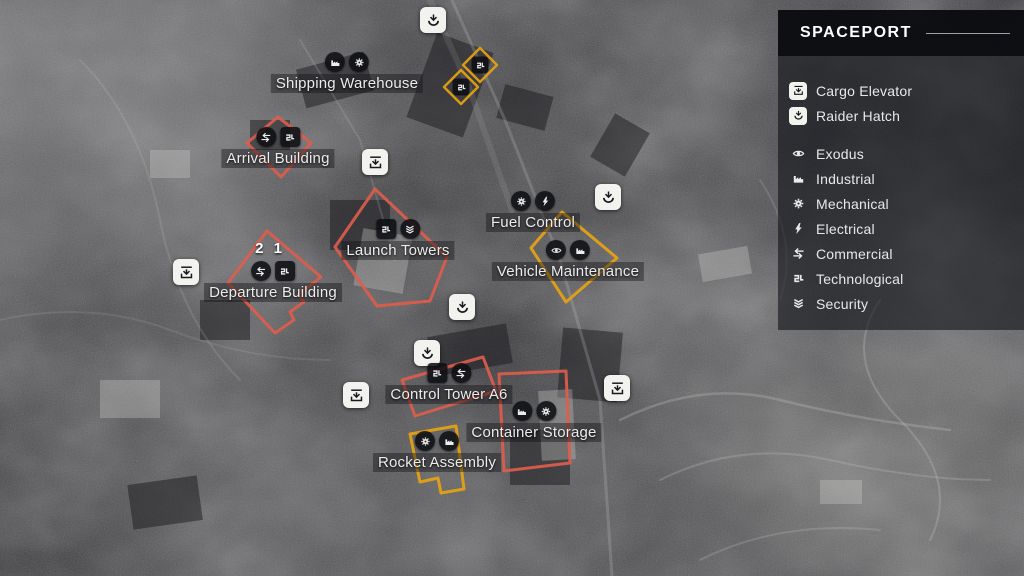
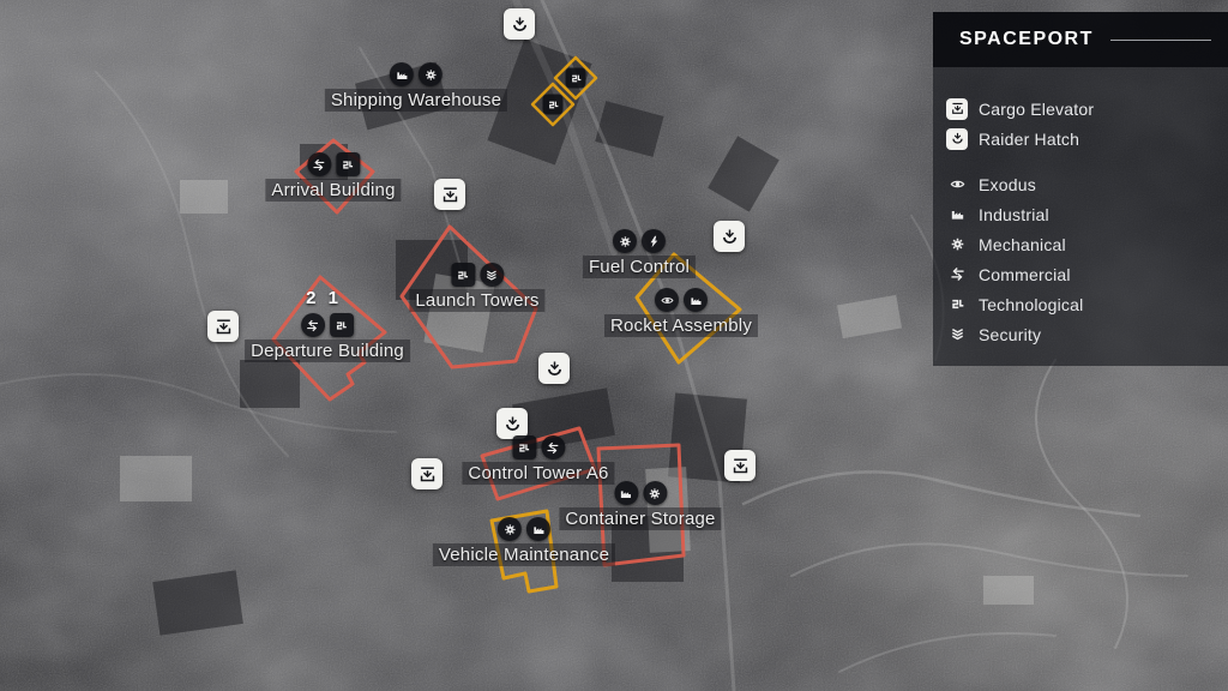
  Shipping Warehouse
  Arrival Building
  2 1
  Departure Building
  Launch Towers
  Fuel Control
- Vehicle Maintenance
+ Rocket Assembly
  Control Tower A6
  Container Storage
- Rocket Assembly
+ Vehicle Maintenance
  SPACEPORT
  Cargo Elevator
  Raider Hatch
  Exodus
  Industrial
  Mechanical
- Electrical
  Commercial
  Technological
  Security
